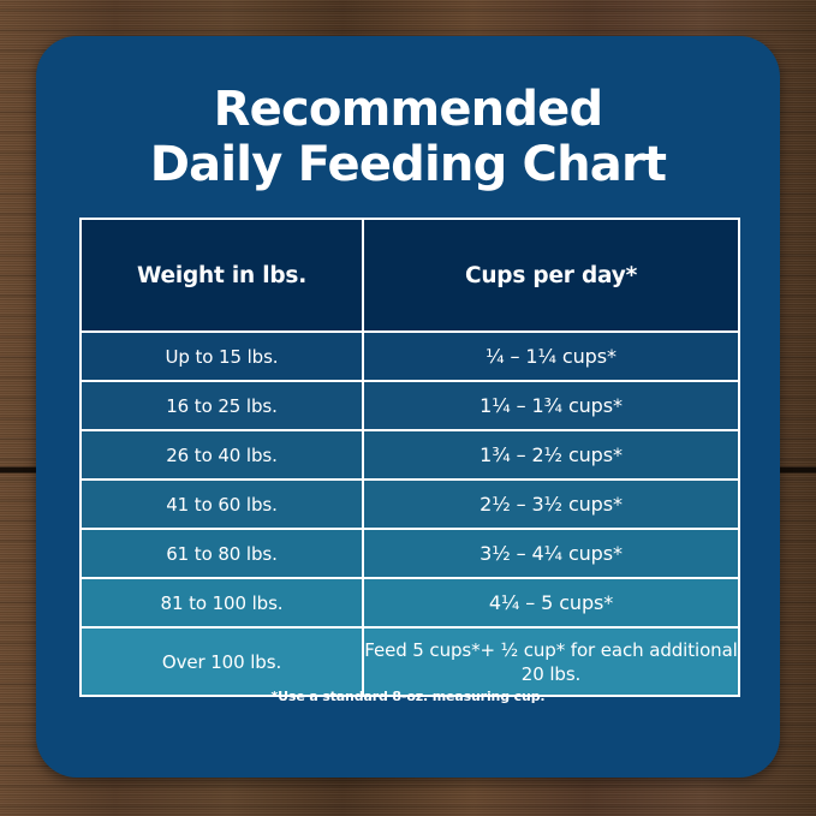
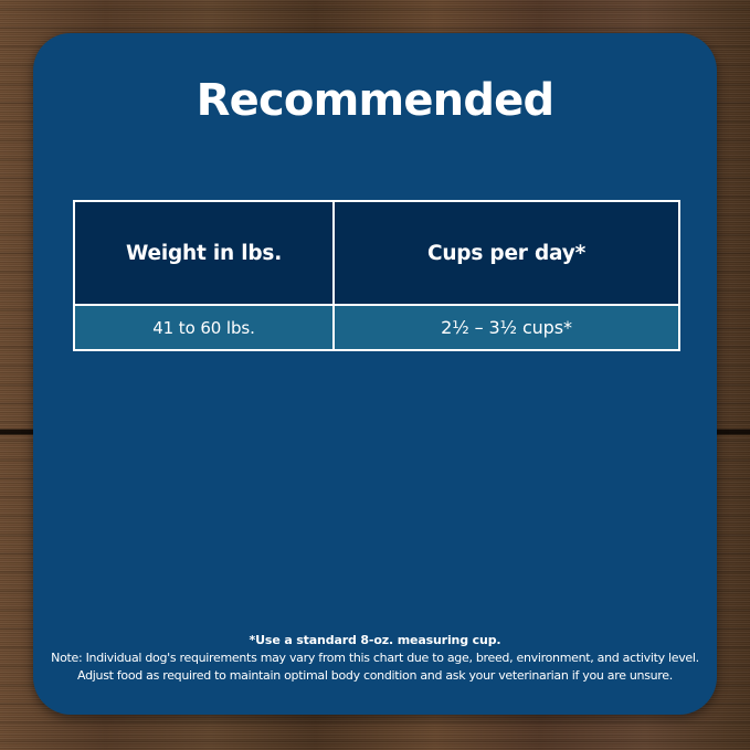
  Recommended
- Daily Feeding Chart
  Weight in lbs.	Cups per day*
- Up to 15 lbs.	¼ – 1¼ cups*
- 16 to 25 lbs.	1¼ – 1¾ cups*
- 26 to 40 lbs.	1¾ – 2½ cups*
  41 to 60 lbs.	2½ – 3½ cups*
- 61 to 80 lbs.	3½ – 4¼ cups*
- 81 to 100 lbs.	4¼ – 5 cups*
- Over 100 lbs.	Feed 5 cups*+ ½ cup* for each additional 20 lbs.
  *Use a standard 8-oz. measuring cup.
+ Note: Individual dog's requirements may vary from this chart due to age, breed, environment, and activity level.
+ Adjust food as required to maintain optimal body condition and ask your veterinarian if you are unsure.
